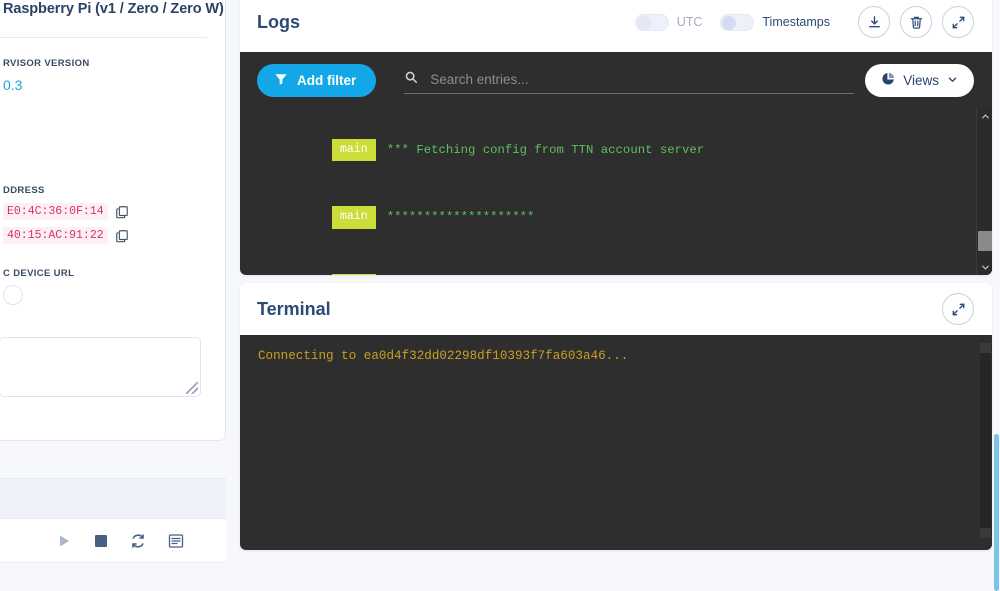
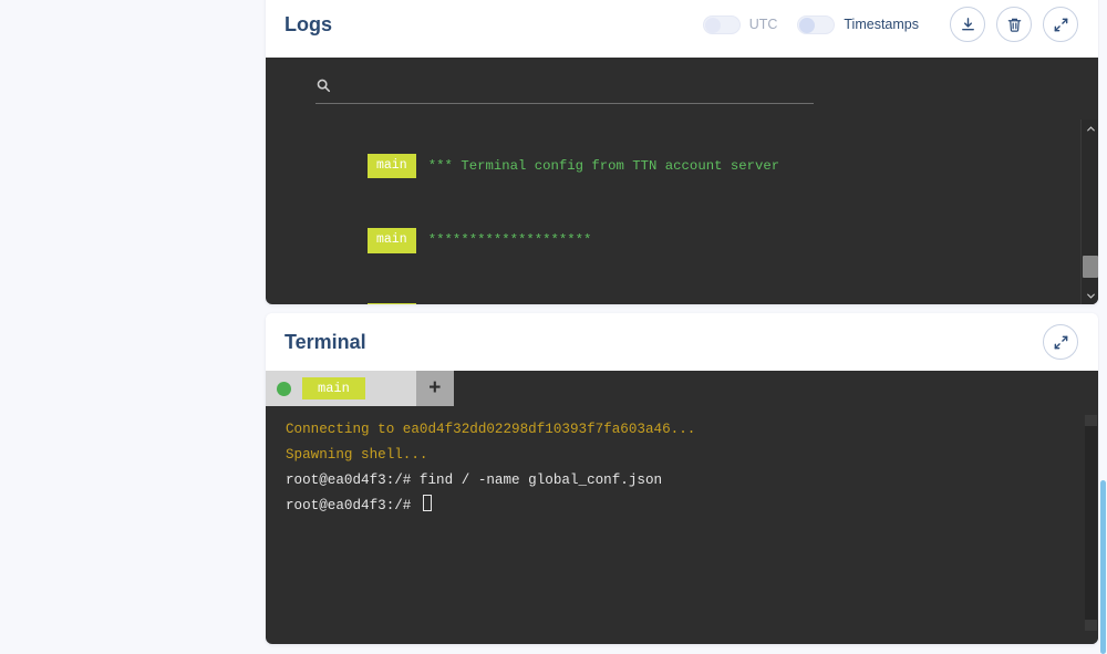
- Raspberry Pi (v1 / Zero / Zero W)
- RVISOR VERSION
- 0.3
- DDRESS
- E0:4C:36:0F:14
- 40:15:AC:91:22
- C DEVICE URL
  Logs
  UTC
  Timestamps
- Add filter
- Search entries...
- Views
- main *** Fetching config from TTN account server
+ main *** Terminal config from TTN account server
  main ********************
  Terminal
+ main
+ +
  Connecting to ea0d4f32dd02298df10393f7fa603a46...
+ Spawning shell...
+ root@ea0d4f3:/# find / -name global_conf.json
+ root@ea0d4f3:/#
